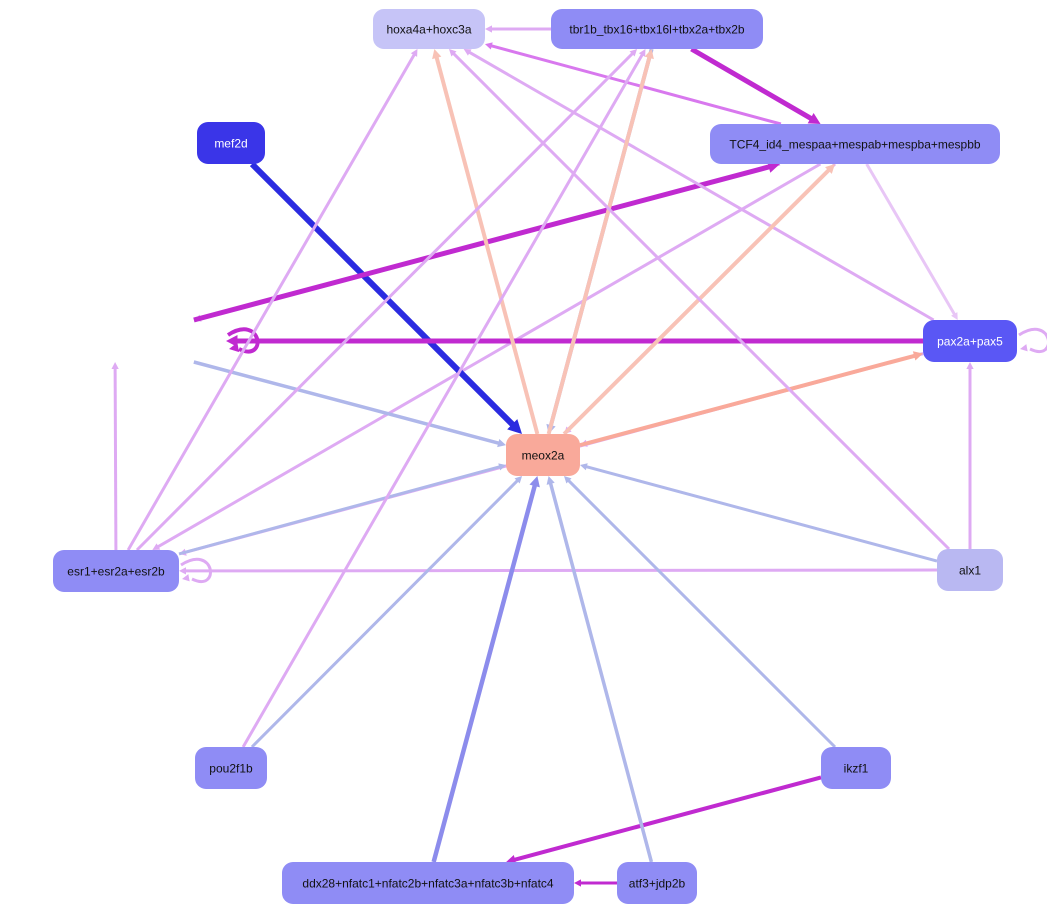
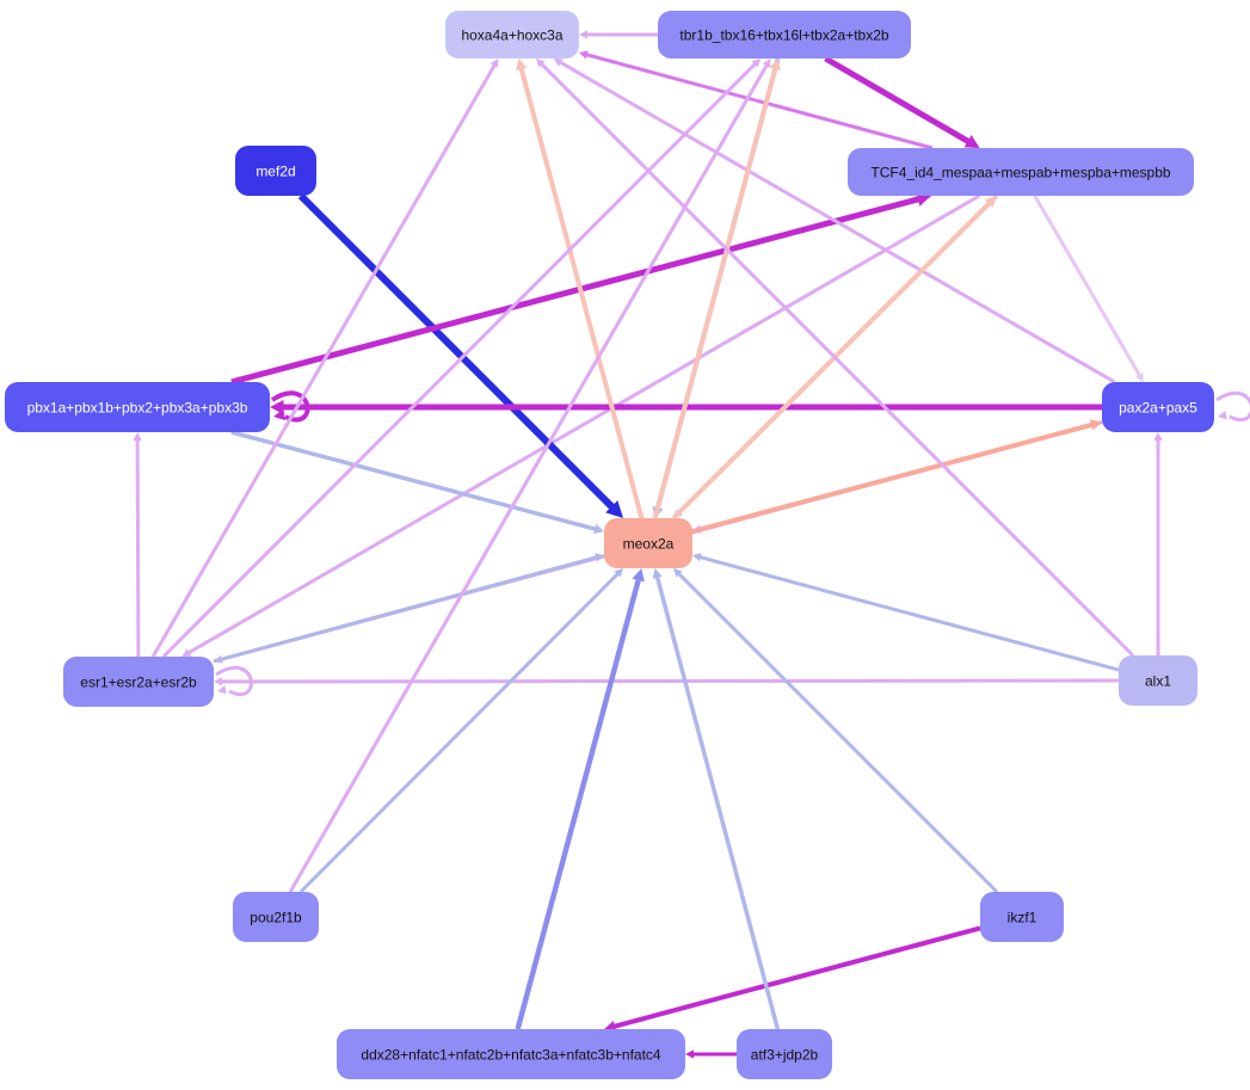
  hoxa4a+hoxc3a
  tbr1b_tbx16+tbx16l+tbx2a+tbx2b
  TCF4_id4_mespaa+mespab+mespba+mespbb
  mef2d
+ pbx1a+pbx1b+pbx2+pbx3a+pbx3b
  pax2a+pax5
  meox2a
  esr1+esr2a+esr2b
  alx1
  pou2f1b
  ikzf1
  ddx28+nfatc1+nfatc2b+nfatc3a+nfatc3b+nfatc4
  atf3+jdp2b
